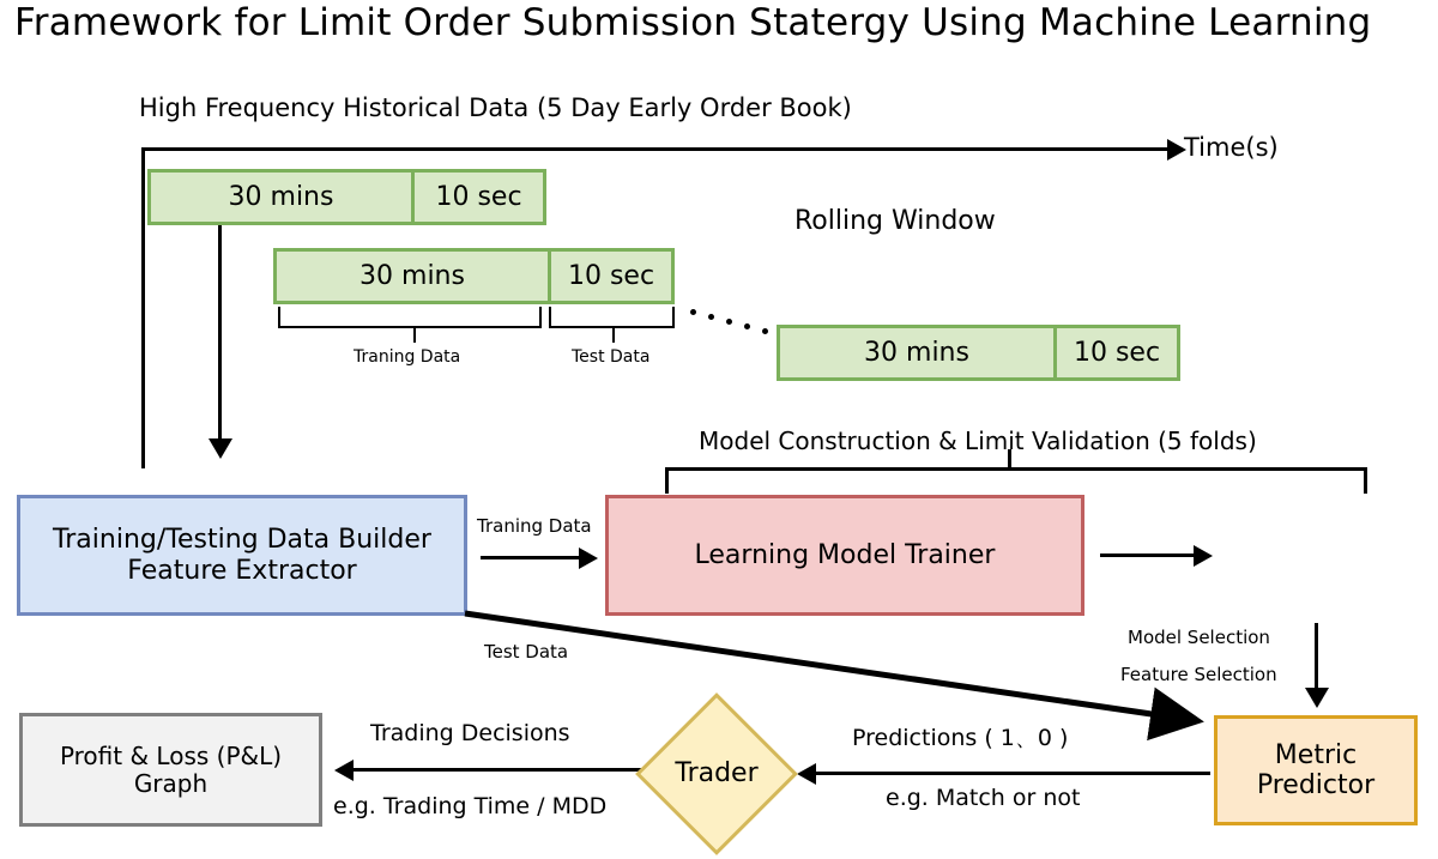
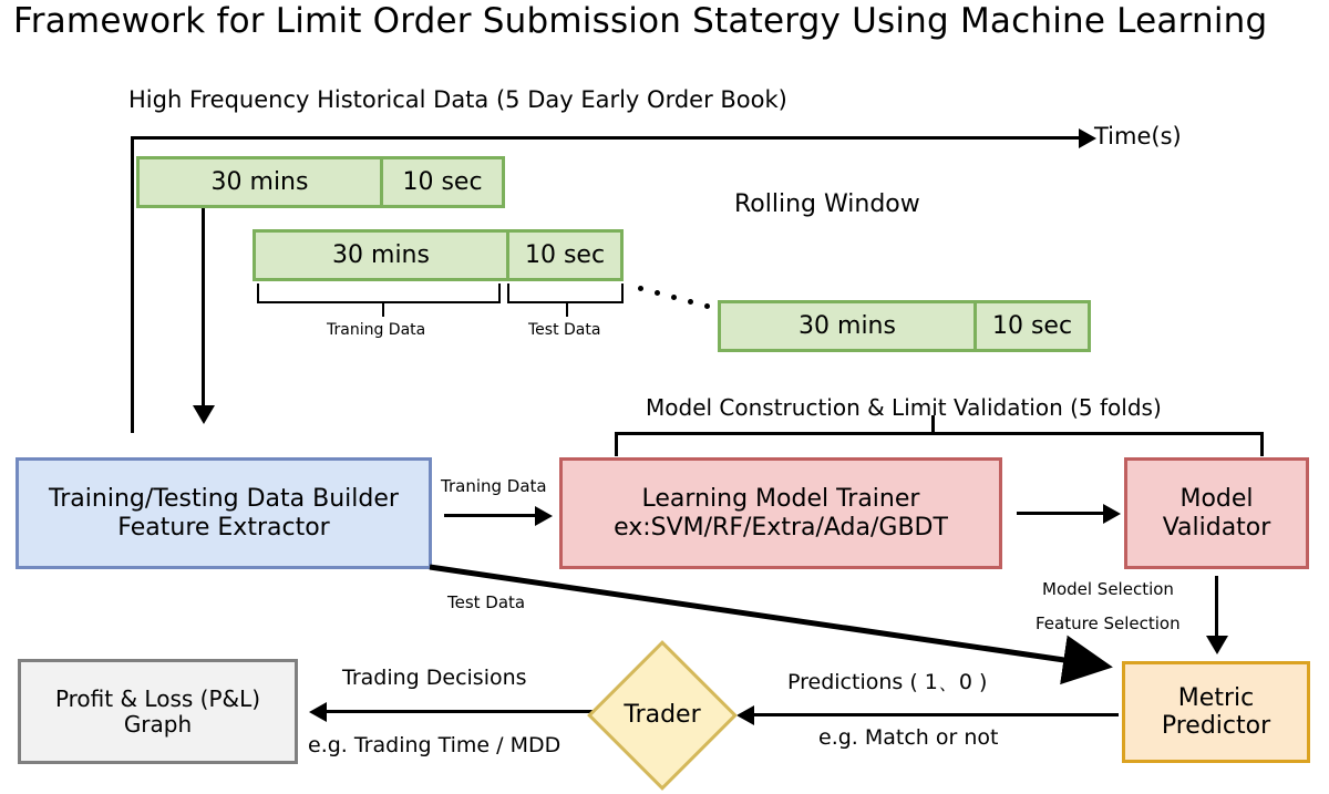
  Framework for Limit Order Submission Statergy Using Machine Learning
  High Frequency Historical Data (5 Day Early Order Book)
  Time(s)
  Rolling Window
  30 mins
  10 sec
  30 mins
  10 sec
  30 mins
  10 sec
  Traning Data
  Test Data
  Model Construction & Limit Validation (5 folds)
  Training/Testing Data Builder
  Feature Extractor
  Learning Model Trainer
+ ex:SVM/RF/Extra/Ada/GBDT
+ Model
+ Validator
  Metric
  Predictor
  Profit & Loss (P&L)
  Graph
  Traning Data
  Model Selection
  Feature Selection
  Test Data
  Predictions ( 1、0 )
  e.g. Match or not
  Trading Decisions
  e.g. Trading Time / MDD
  Trader
